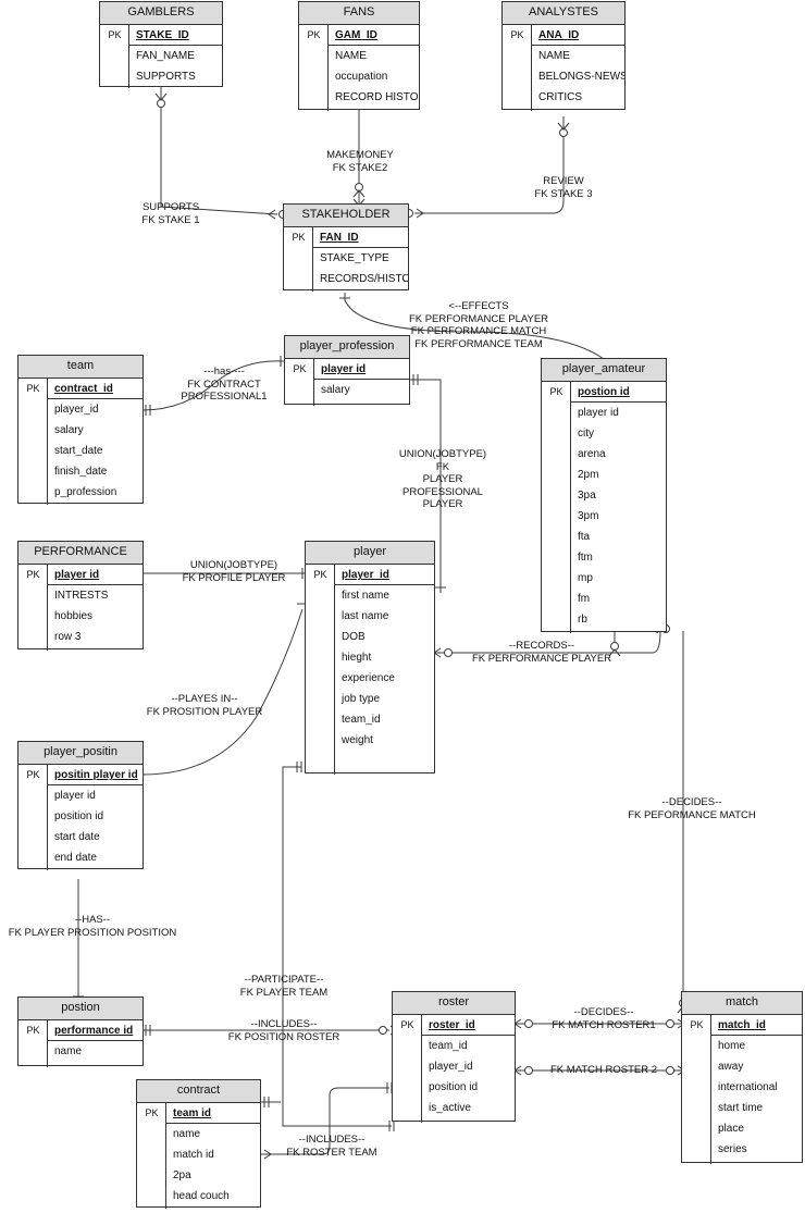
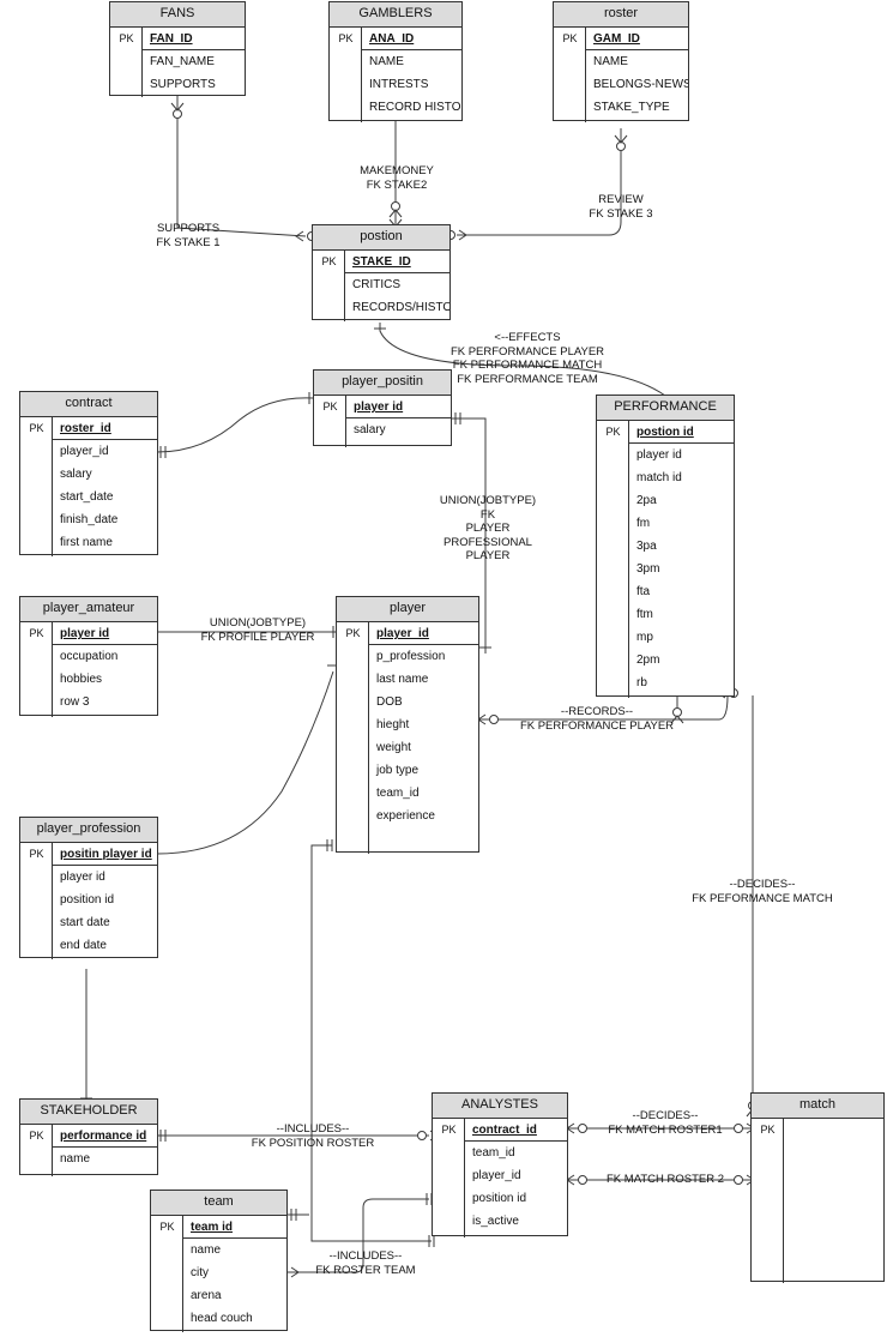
- GAMBLERS
+ FANS
  PK
- STAKE_ID
+ FAN_ID
  FAN_NAME
  SUPPORTS
- FANS
+ GAMBLERS
  PK
- GAM_ID
+ ANA_ID
  NAME
- occupation
+ INTRESTS
  RECORD HISTO
- ANALYSTES
+ roster
  PK
- ANA_ID
+ GAM_ID
  NAME
  BELONGS-NEWS
- CRITICS
+ STAKE_TYPE
- STAKEHOLDER
+ postion
  PK
- FAN_ID
+ STAKE_ID
- STAKE_TYPE
+ CRITICS
  RECORDS/HISTO
- team
+ contract
  PK
- contract_id
+ roster_id
  player_id
  salary
  start_date
  finish_date
- p_profession
+ first name
- player_profession
+ player_positin
  PK
  player id
  salary
- player_amateur
+ PERFORMANCE
  PK
  postion id
  player id
- city
+ match id
- arena
+ 2pa
- 2pm
+ fm
  3pa
  3pm
  fta
  ftm
  mp
- fm
+ 2pm
  rb
- PERFORMANCE
+ player_amateur
  PK
  player id
- INTRESTS
+ occupation
  hobbies
  row 3
  player
  PK
  player_id
- first name
+ p_profession
  last name
  DOB
  hieght
- experience
+ weight
  job type
  team_id
- weight
+ experience
- player_positin
+ player_profession
  PK
  positin player id
  player id
  position id
  start date
  end date
- postion
+ STAKEHOLDER
  PK
  performance id
  name
- roster
+ ANALYSTES
  PK
- roster_id
+ contract_id
  team_id
  player_id
  position id
  is_active
- contract
+ team
  PK
  team id
  name
- match id
+ city
- 2pa
+ arena
  head couch
  match
  PK
- match_id
- home
- away
- international
- start time
- place
- series
  MAKEMONEY
  FK STAKE2
  REVIEW
  FK STAKE 3
  SUPPORTS
  FK STAKE 1
  <--EFFECTS
  FK PERFORMANCE PLAYER
  FK PERFORMANCE MATCH
  FK PERFORMANCE TEAM
- ---has----
- FK CONTRACT
- PROFESSIONAL1
  UNION(JOBTYPE)
  FK
  PLAYER
  PROFESSIONAL
  PLAYER
  UNION(JOBTYPE)
  FK PROFILE PLAYER
  --RECORDS--
  FK PERFORMANCE PLAYER
- --PLAYES IN--
- FK PROSITION PLAYER
  --DECIDES--
  FK PEFORMANCE MATCH
- --HAS--
- FK PLAYER PROSITION POSITION
- --PARTICIPATE--
- FK PLAYER TEAM
  --INCLUDES--
  FK POSITION ROSTER
  --DECIDES--
  FK MATCH ROSTER1
  FK MATCH ROSTER 2
  --INCLUDES--
  FK ROSTER TEAM
